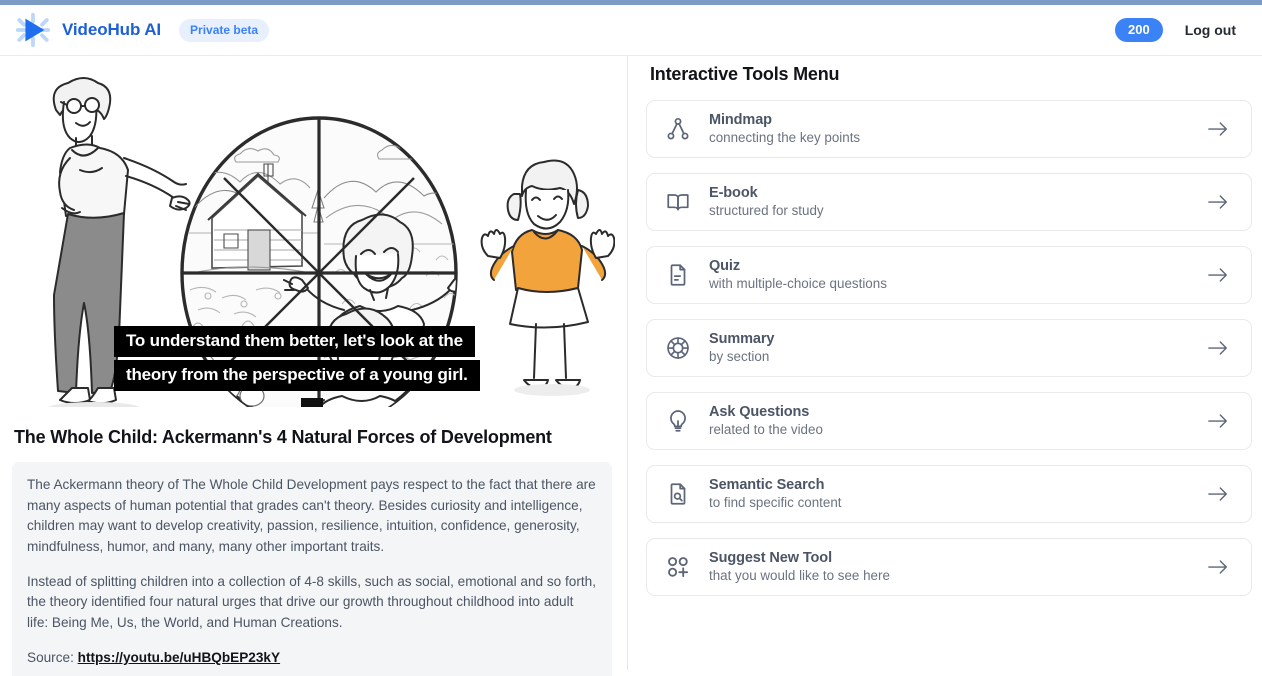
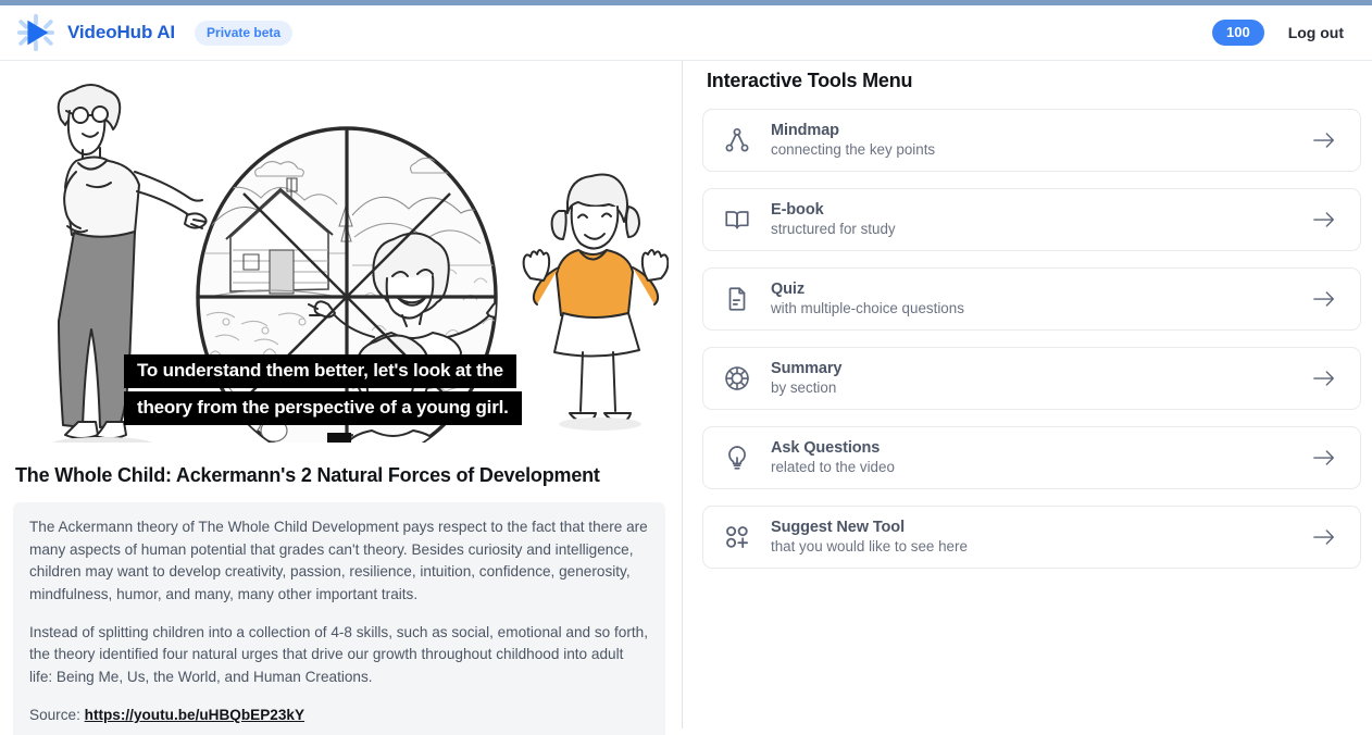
  VideoHub AI
  Private beta
- 200
+ 100
  Log out
  To understand them better, let's look at the
  theory from the perspective of a young girl.
- The Whole Child: Ackermann's 4 Natural Forces of Development
+ The Whole Child: Ackermann's 2 Natural Forces of Development
  The Ackermann theory of The Whole Child Development pays respect to the fact that there are many aspects of human potential that grades can't theory. Besides curiosity and intelligence, children may want to develop creativity, passion, resilience, intuition, confidence, generosity, mindfulness, humor, and many, many other important traits.
  Instead of splitting children into a collection of 4-8 skills, such as social, emotional and so forth, the theory identified four natural urges that drive our growth throughout childhood into adult life: Being Me, Us, the World, and Human Creations.
  Source: https://youtu.be/uHBQbEP23kY
  Interactive Tools Menu
  Mindmap
  connecting the key points
  E-book
  structured for study
  Quiz
  with multiple-choice questions
  Summary
  by section
  Ask Questions
  related to the video
- Semantic Search
- to find specific content
  Suggest New Tool
  that you would like to see here
